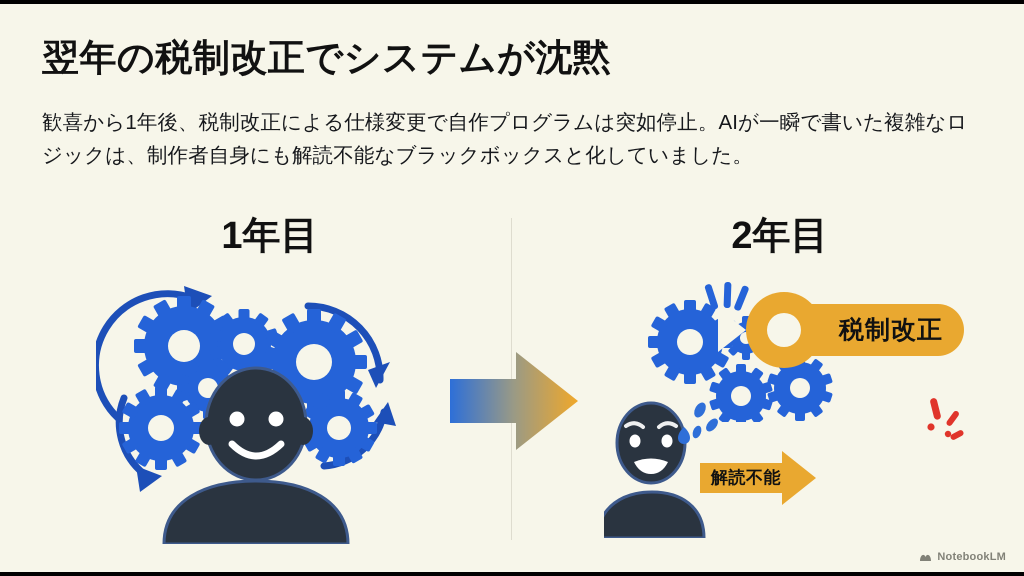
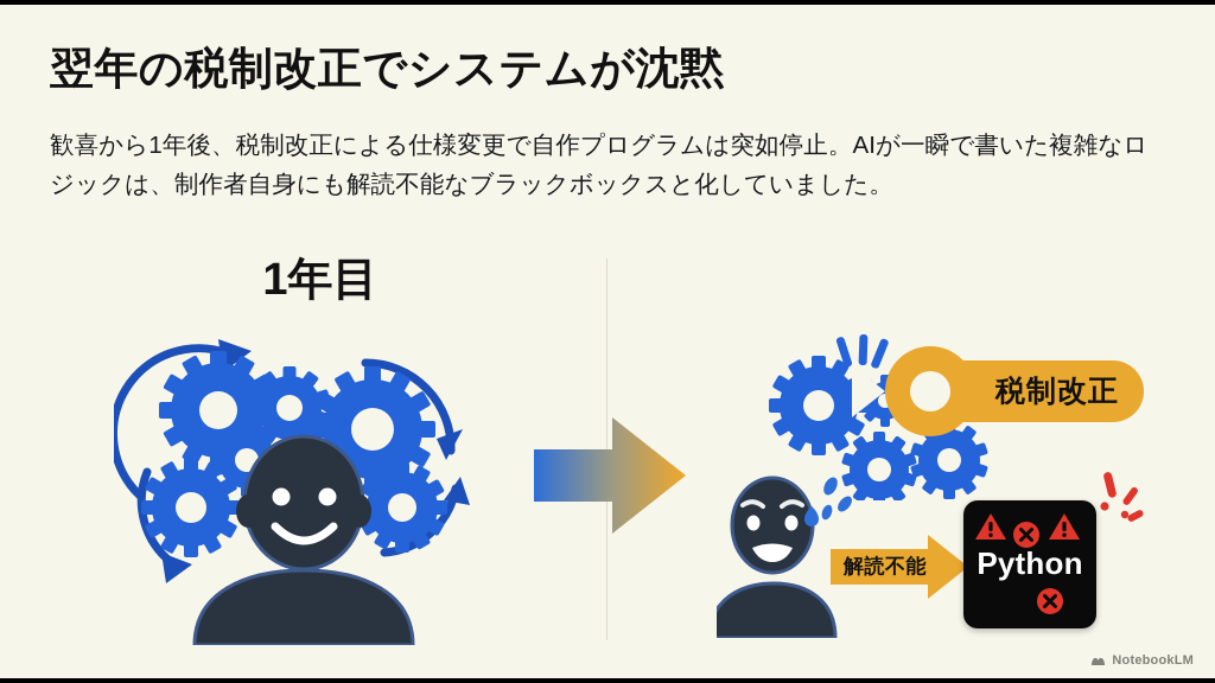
  翌年の税制改正でシステムが沈黙
  歓喜から1年後、税制改正による仕様変更で自作プログラムは突如停止。AIが一瞬で書いた複雑なロジックは、制作者自身にも解読不能なブラックボックスと化していました。
  1年目
- 2年目
  税制改正
  解読不能
+ Python
  NotebookLM
